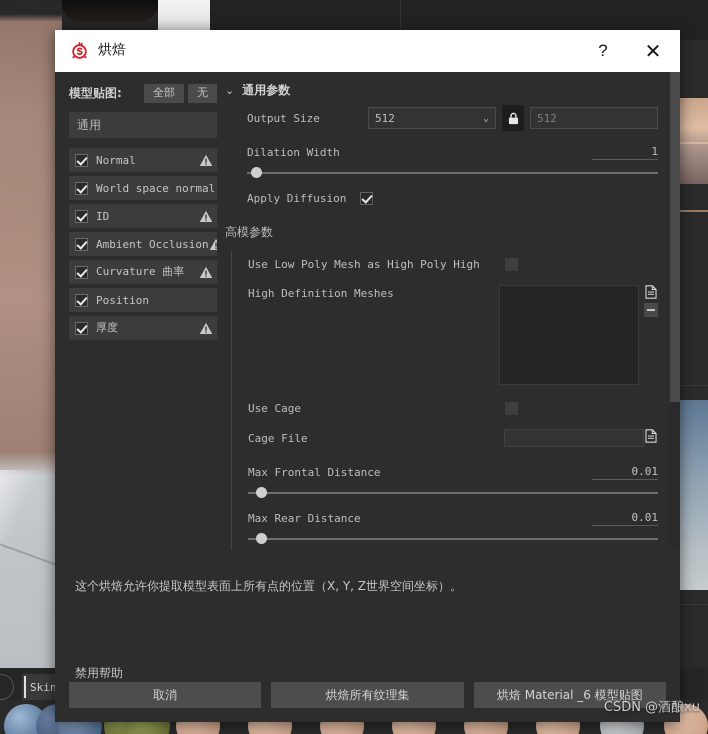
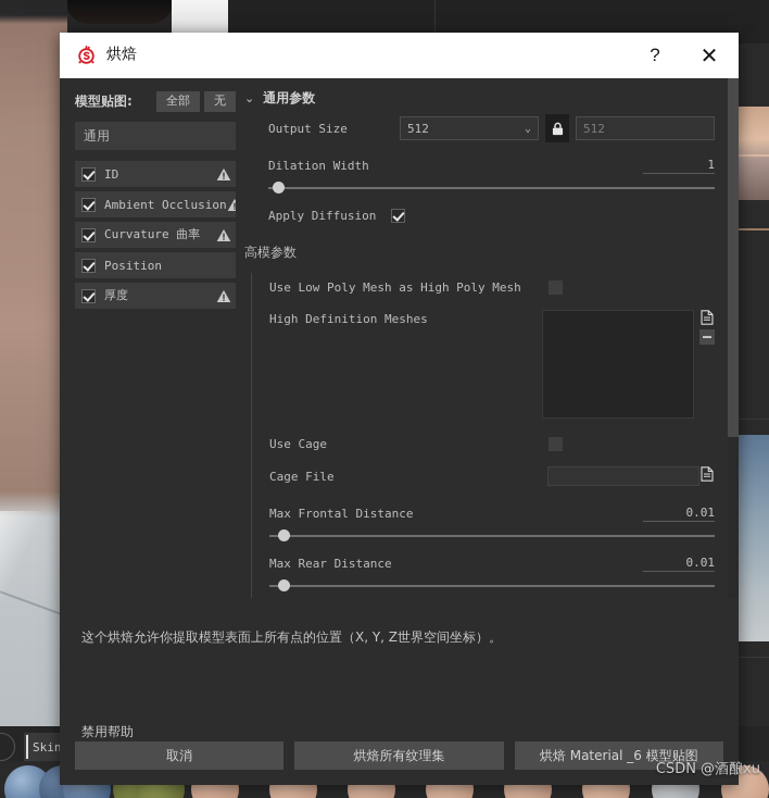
  Skin
  烘焙
  ?
  ✕
  模型贴图:
  全部
  无
  通用
- Normal
- World space normal
  ID
  Ambient Occlusion
  Curvature 曲率
  Position
  厚度
  ⌄
  通用参数
  Output Size
  512
  ⌄
  512
  Dilation Width
  1
  Apply Diffusion
  高模参数
- Use Low Poly Mesh as High Poly High
+ Use Low Poly Mesh as High Poly Mesh
  High Definition Meshes
  Use Cage
  Cage File
  Max Frontal Distance
  0.01
  Max Rear Distance
  0.01
  这个烘焙允许你提取模型表面上所有点的位置（X, Y, Z世界空间坐标）。
  禁用帮助
  取消
  烘焙所有纹理集
  烘焙 Material _6 模型贴图
  CSDN @酒酿xu
